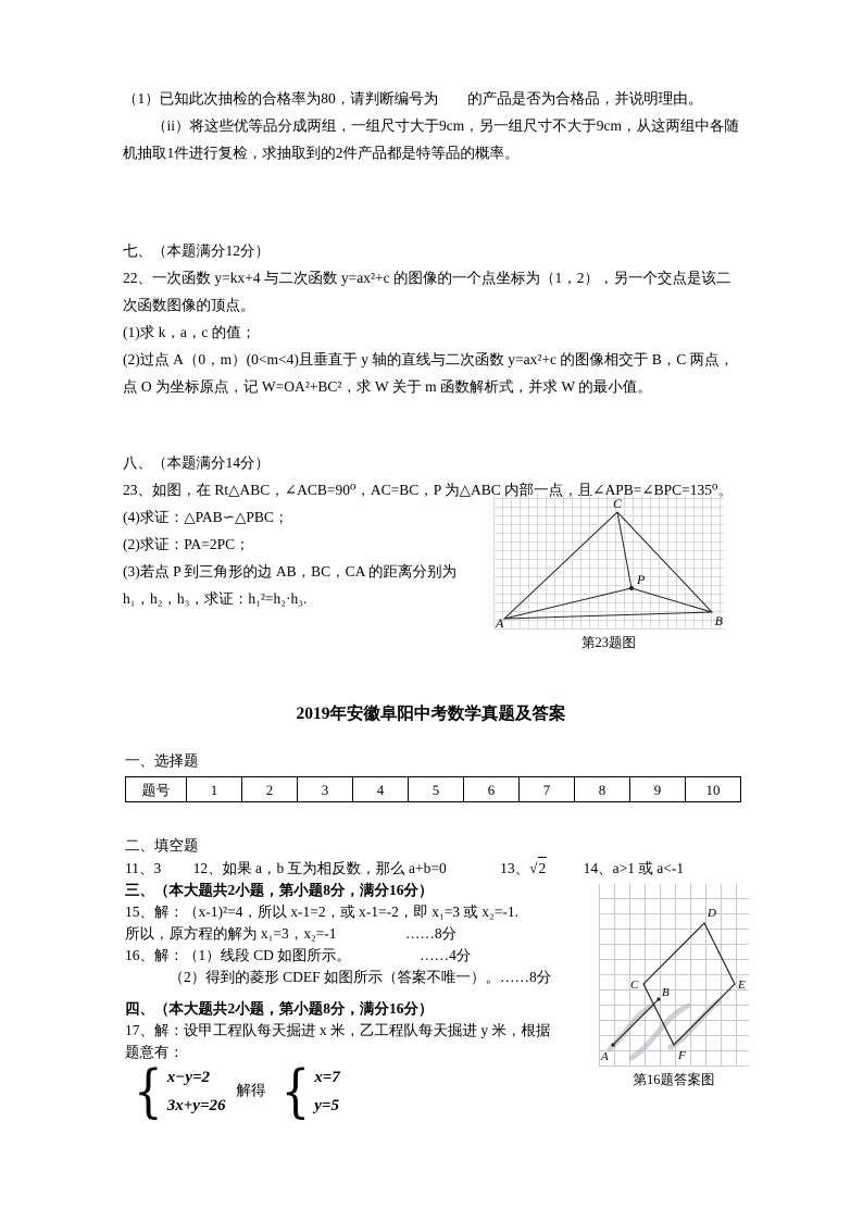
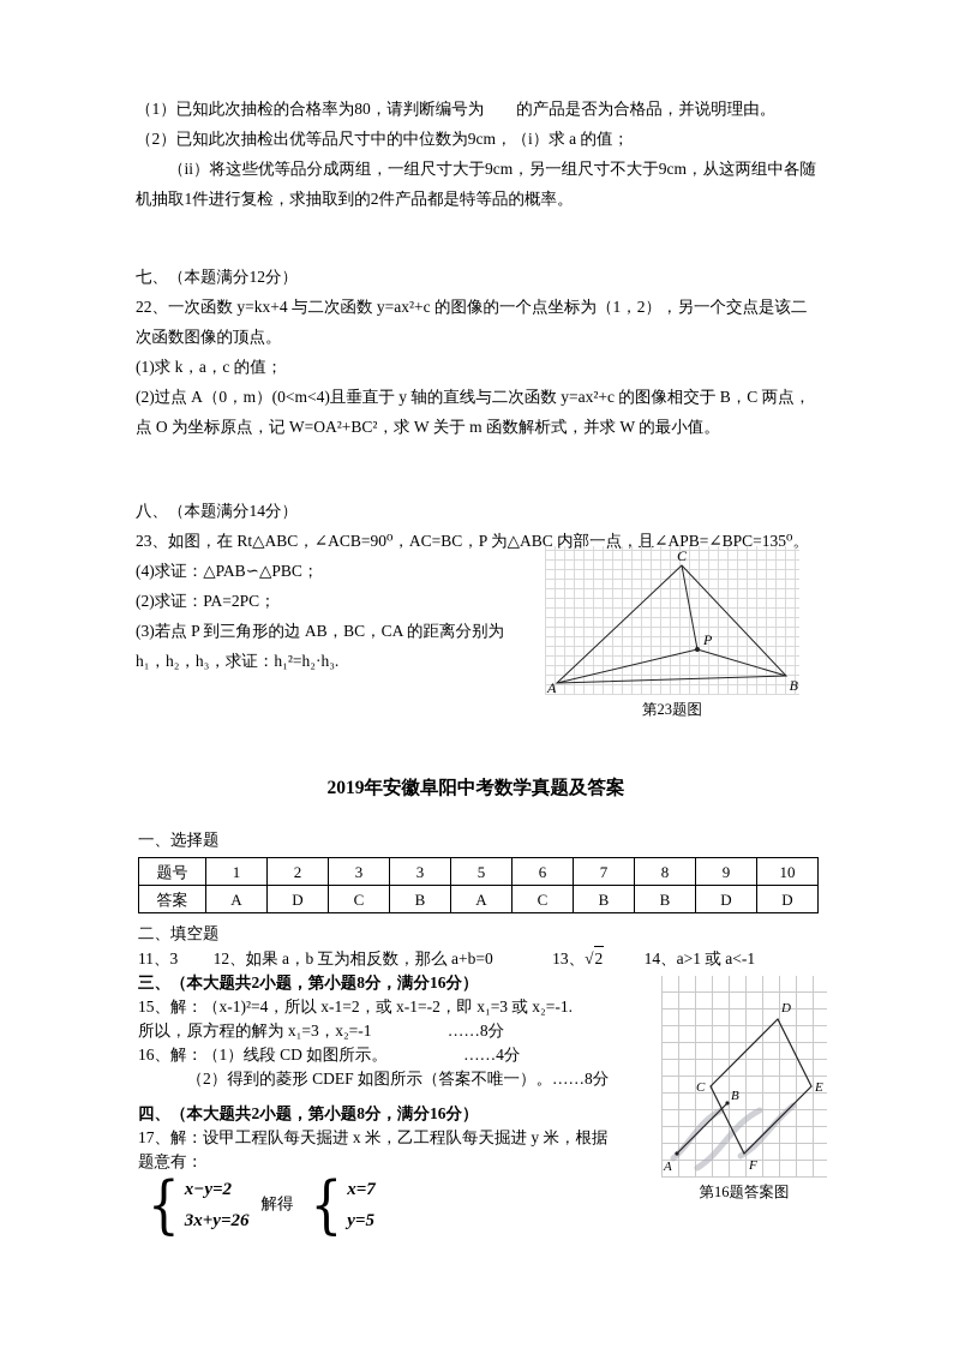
  （1）已知此次抽检的合格率为80，请判断编号为 的产品是否为合格品，并说明理由。
+ （2）已知此次抽检出优等品尺寸中的中位数为9cm，（i）求 a 的值；
  （ii）将这些优等品分成两组，一组尺寸大于9cm，另一组尺寸不大于9cm，从这两组中各随机抽取1件进行复检，求抽取到的2件产品都是特等品的概率。
  七、（本题满分12分）
  22、一次函数 y=kx+4 与二次函数 y=ax²+c 的图像的一个点坐标为（1，2），另一个交点是该二次函数图像的顶点。
  (1)求 k，a，c 的值；
  (2)过点 A（0，m）(0<m<4)且垂直于 y 轴的直线与二次函数 y=ax²+c 的图像相交于 B，C 两点，点 O 为坐标原点，记 W=OA²+BC²，求 W 关于 m 函数解析式，并求 W 的最小值。
  八、（本题满分14分）
  23、如图，在 Rt△ABC，∠ACB=90⁰，AC=BC，P 为△ABC 内部一点，且∠APB=∠BPC=135⁰。
  (4)求证：△PAB∽△PBC；
  (2)求证：PA=2PC；
  (3)若点 P 到三角形的边 AB，BC，CA 的距离分别为
  h₁，h₂，h₃，求证：h₁²=h₂·h₃.
  C
  A
  B
  P
  第23题图
  2019年安徽阜阳中考数学真题及答案
  一、选择题
- 题号	1	2	3	4	5	6	7	8	9	10
+ 题号	1	2	3	3	5	6	7	8	9	10
+ 答案	A	D	C	B	A	C	B	B	D	D
  二、填空题
  11、3 12、如果 a，b 互为相反数，那么 a+b=0 13、√2 14、a>1 或 a<-1
  三、（本大题共2小题，第小题8分，满分16分）
  15、解：（x-1)²=4，所以 x-1=2，或 x-1=-2，即 x₁=3 或 x₂=-1.
  所以，原方程的解为 x₁=3，x₂=-1 ……8分
  16、解：（1）线段 CD 如图所示。 ……4分
  （2）得到的菱形 CDEF 如图所示（答案不唯一）。……8分
  A
  B
  C
  D
  E
  F
  第16题答案图
  四、（本大题共2小题，第小题8分，满分16分）
  17、解：设甲工程队每天掘进 x 米，乙工程队每天掘进 y 米，根据
  题意有：
  {
  x−y=2
  3x+y=26
  解得
  {
  x=7
  y=5
